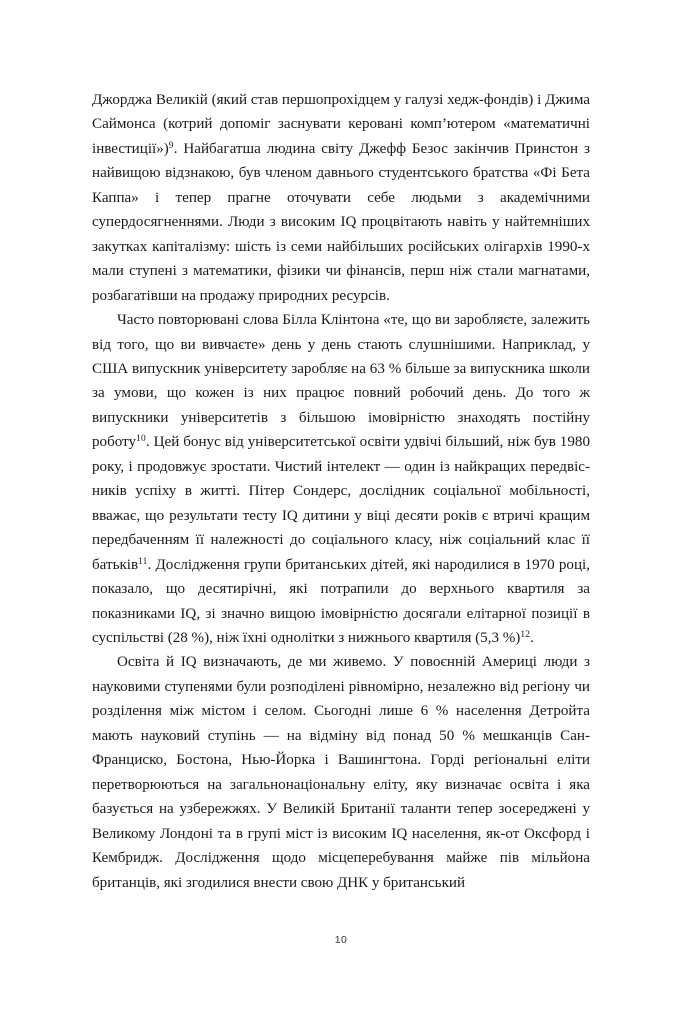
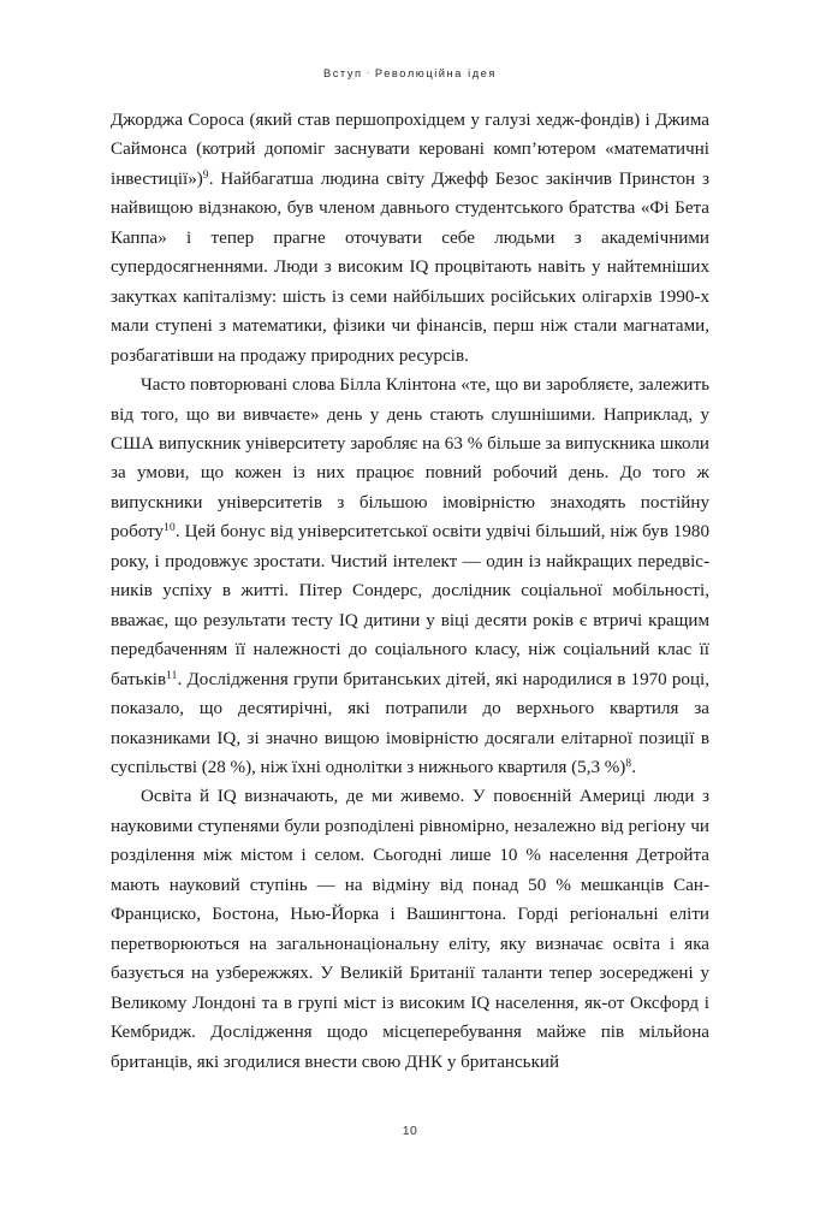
+ Вступ · Революційна ідея
- Джорджа Великій (який став першопрохідцем у галузі хедж-фондів) і Джима Саймонса (котрий допоміг заснувати керовані комп’юте­ром «математичні інвестиції»)9. Найбагатша людина світу Джефф Безос закінчив Принстон з найвищою відзнакою, був членом дав­нього студентського братства «Фі Бета Каппа» і тепер прагне ото­чувати себе людьми з академічними супердосягненнями. Люди з високим IQ процвітають навіть у найтемніших закутках капіта­лізму: шість із семи найбільших російських олігархів 1990-х мали ступені з математики, фізики чи фінансів, перш ніж стали магна­тами, розбагатівши на продажу природних ресурсів.
+ Джорджа Сороса (який став першопрохідцем у галузі хедж-фондів) і Джима Саймонса (котрий допоміг заснувати керовані комп’юте­ром «математичні інвестиції»)9. Найбагатша людина світу Джефф Безос закінчив Принстон з найвищою відзнакою, був членом дав­нього студентського братства «Фі Бета Каппа» і тепер прагне ото­чувати себе людьми з академічними супердосягненнями. Люди з високим IQ процвітають навіть у найтемніших закутках капіта­лізму: шість із семи найбільших російських олігархів 1990-х мали ступені з математики, фізики чи фінансів, перш ніж стали магна­тами, розбагатівши на продажу природних ресурсів.
- Часто повторювані слова Білла Клінтона «те, що ви заробляє­те, залежить від того, що ви вивчаєте» день у день стають слуш­нішими. Наприклад, у США випускник університету заробляє на 63 % більше за випускника школи за умови, що кожен із них пра­цює повний робочий день. До того ж випускники університетів з більшою імовірністю знаходять постійну роботу10. Цей бонус від університетської освіти удвічі більший, ніж був 1980 року, і про­довжує зростати. Чистий інтелект — один із найкращих передвіс­иків успіху в житті. Пітер Сондерс, дослідник соціальної мобіль­ності, вважає, що результати тесту IQ дитини у віці десяти років є втричі кращим передбаченням її належності до соціального кла­су, ніж соціальний клас її батьків11. Дослідження групи британ­ських дітей, які народилися в 1970 році, показало, що десятирічні, які потрапили до верхнього квартиля за показниками IQ, зі значно вищою імовірністю досягали елітарної позиції в суспільстві (28 %), ніж їхні однолітки з нижнього квартиля (5,3 %)12.
+ Часто повторювані слова Білла Клінтона «те, що ви заробляє­те, залежить від того, що ви вивчаєте» день у день стають слуш­нішими. Наприклад, у США випускник університету заробляє на 63 % більше за випускника школи за умови, що кожен із них пра­цює повний робочий день. До того ж випускники університетів з більшою імовірністю знаходять постійну роботу10. Цей бонус від університетської освіти удвічі більший, ніж був 1980 року, і про­довжує зростати. Чистий інтелект — один із найкращих передвіс­иків успіху в житті. Пітер Сондерс, дослідник соціальної мобіль­ності, вважає, що результати тесту IQ дитини у віці десяти років є втричі кращим передбаченням її належності до соціального кла­су, ніж соціальний клас її батьків11. Дослідження групи британ­ських дітей, які народилися в 1970 році, показало, що десятирічні, які потрапили до верхнього квартиля за показниками IQ, зі значно вищою імовірністю досягали елітарної позиції в суспільстві (28 %), ніж їхні однолітки з нижнього квартиля (5,3 %)8.
- Освіта й IQ визначають, де ми живемо. У повоєнній Америці люди з науковими ступенями були розподілені рівномірно, неза­лежно від регіону чи розділення між містом і селом. Сьогодні ли­ше 6 % населення Детройта мають науковий ступінь — на відмі­ну від понад 50 % мешканців Сан-Франциско, Бостона, Нью-Йорка і Вашингтона. Горді регіональні еліти перетворюються на загаль­нонаціональну еліту, яку визначає освіта і яка базується на узбе­режжях. У Великій Британії таланти тепер зосереджені у Велико­му Лондоні та в групі міст із високим IQ населення, як-от Оксфорд і Кембридж. Дослідження щодо місцеперебування майже пів міль­йона британців, які згодилися внести свою ДНК у британський
+ Освіта й IQ визначають, де ми живемо. У повоєнній Америці люди з науковими ступенями були розподілені рівномірно, неза­лежно від регіону чи розділення між містом і селом. Сьогодні ли­ше 10 % населення Детройта мають науковий ступінь — на відмі­ну від понад 50 % мешканців Сан-Франциско, Бостона, Нью-Йорка і Вашингтона. Горді регіональні еліти перетворюються на загаль­нонаціональну еліту, яку визначає освіта і яка базується на узбе­режжях. У Великій Британії таланти тепер зосереджені у Велико­му Лондоні та в групі міст із високим IQ населення, як-от Оксфорд і Кембридж. Дослідження щодо місцеперебування майже пів міль­йона британців, які згодилися внести свою ДНК у британський
  10
